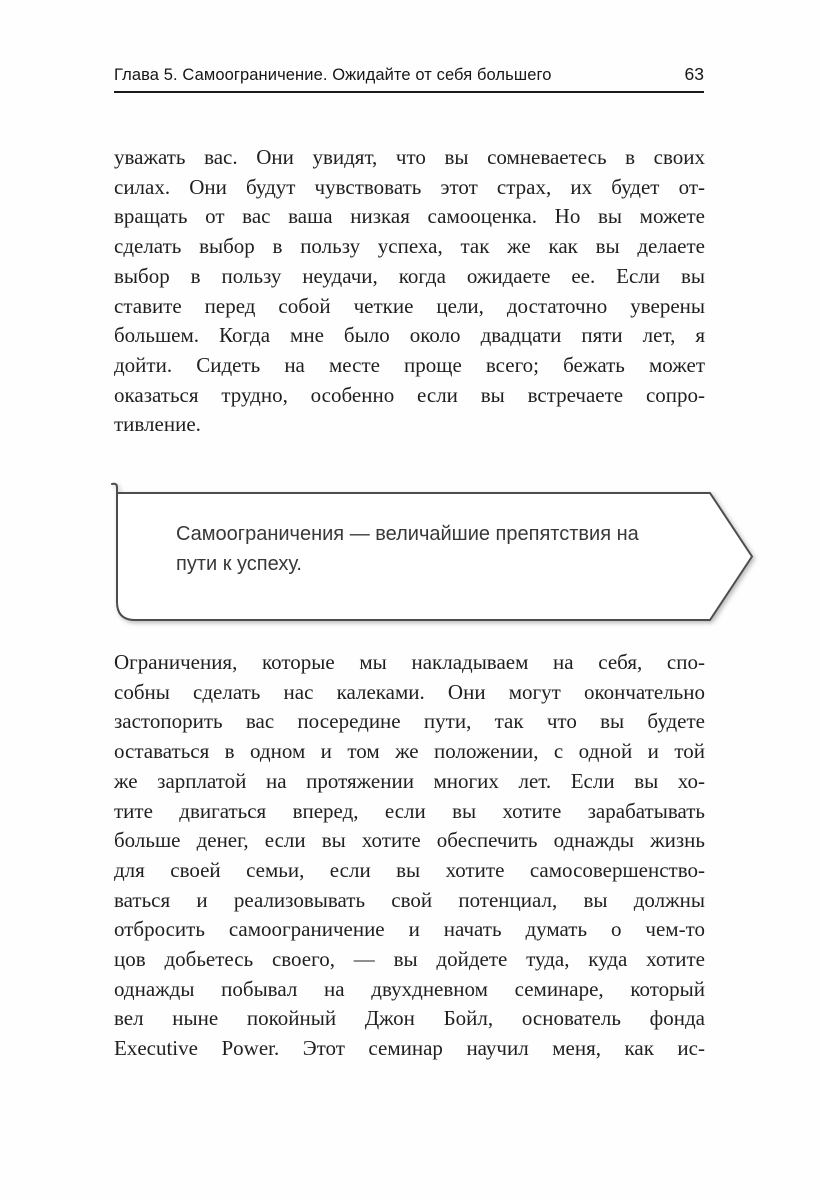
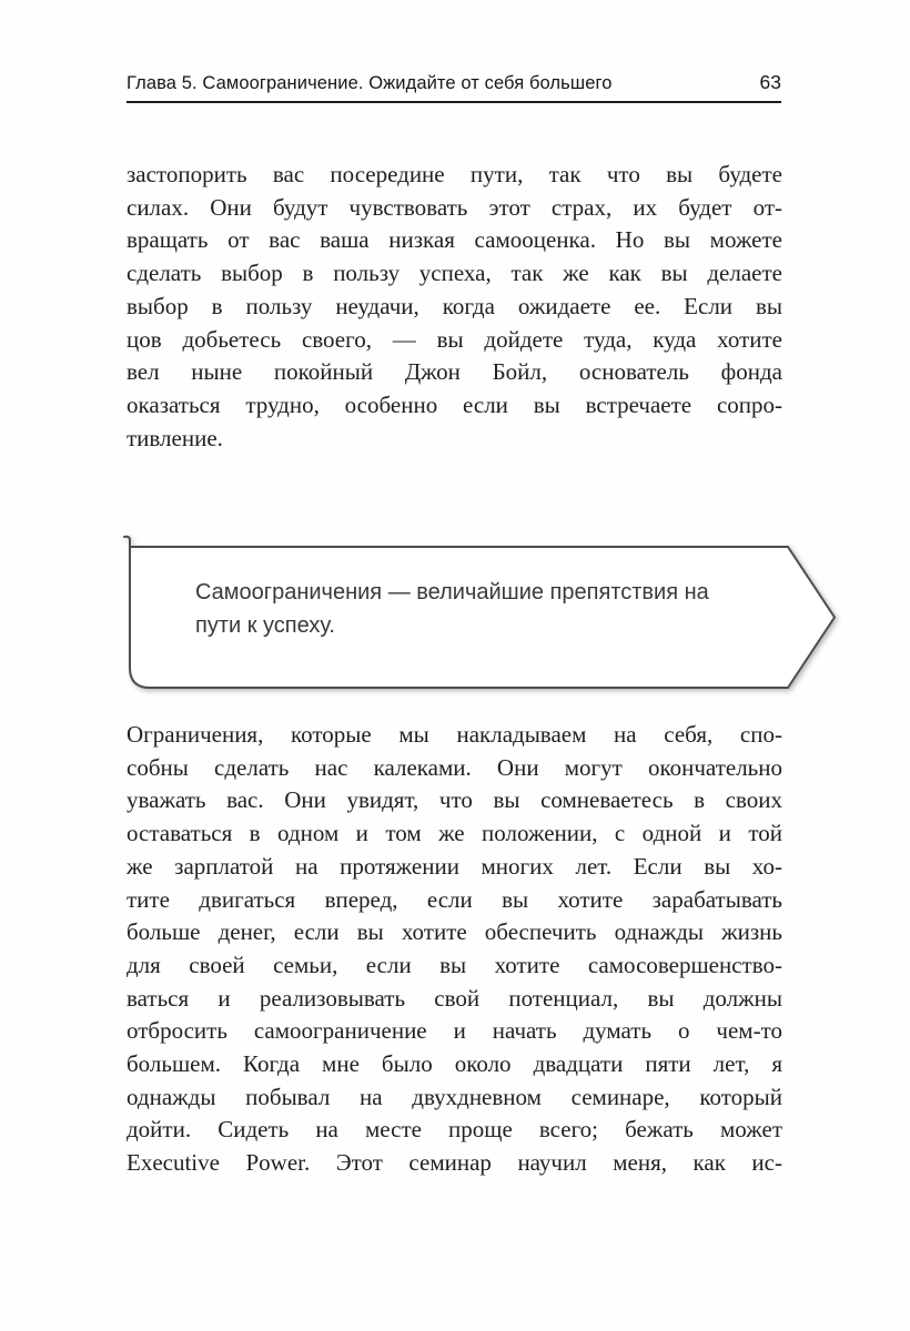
  Глава 5. Самоограничение. Ожидайте от себя большего
  63
- уважать вас. Они увидят, что вы сомневаетесь в своих
+ застопорить вас посередине пути, так что вы будете
  силах. Они будут чувствовать этот страх, их будет от-
  вращать от вас ваша низкая самооценка. Но вы можете
  сделать выбор в пользу успеха, так же как вы делаете
  выбор в пользу неудачи, когда ожидаете ее. Если вы
- ставите перед собой четкие цели, достаточно уверены
- большем. Когда мне было около двадцати пяти лет, я
+ цов добьетесь своего, — вы дойдете туда, куда хотите
- дойти. Сидеть на месте проще всего; бежать может
+ вел ныне покойный Джон Бойл, основатель фонда
  оказаться трудно, особенно если вы встречаете сопро-
  тивление.
  Самоограничения — величайшие препятствия на
  пути к успеху.
  Ограничения, которые мы накладываем на себя, спо-
  собны сделать нас калеками. Они могут окончательно
- застопорить вас посередине пути, так что вы будете
+ уважать вас. Они увидят, что вы сомневаетесь в своих
  оставаться в одном и том же положении, с одной и той
  же зарплатой на протяжении многих лет. Если вы хо-
  тите двигаться вперед, если вы хотите зарабатывать
  больше денег, если вы хотите обеспечить однажды жизнь
  для своей семьи, если вы хотите самосовершенство-
  ваться и реализовывать свой потенциал, вы должны
  отбросить самоограничение и начать думать о чем-то
- цов добьетесь своего, — вы дойдете туда, куда хотите
+ большем. Когда мне было около двадцати пяти лет, я
  однажды побывал на двухдневном семинаре, который
- вел ныне покойный Джон Бойл, основатель фонда
+ дойти. Сидеть на месте проще всего; бежать может
  Executive Power. Этот семинар научил меня, как ис-
